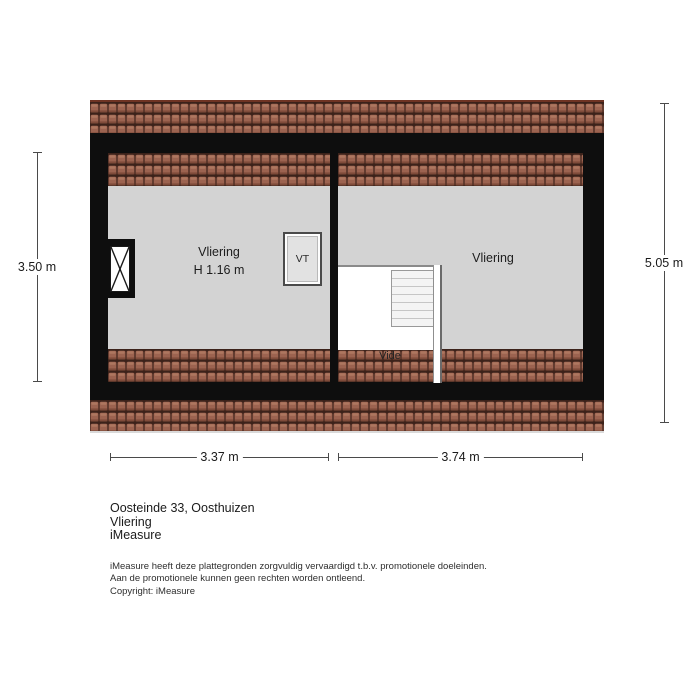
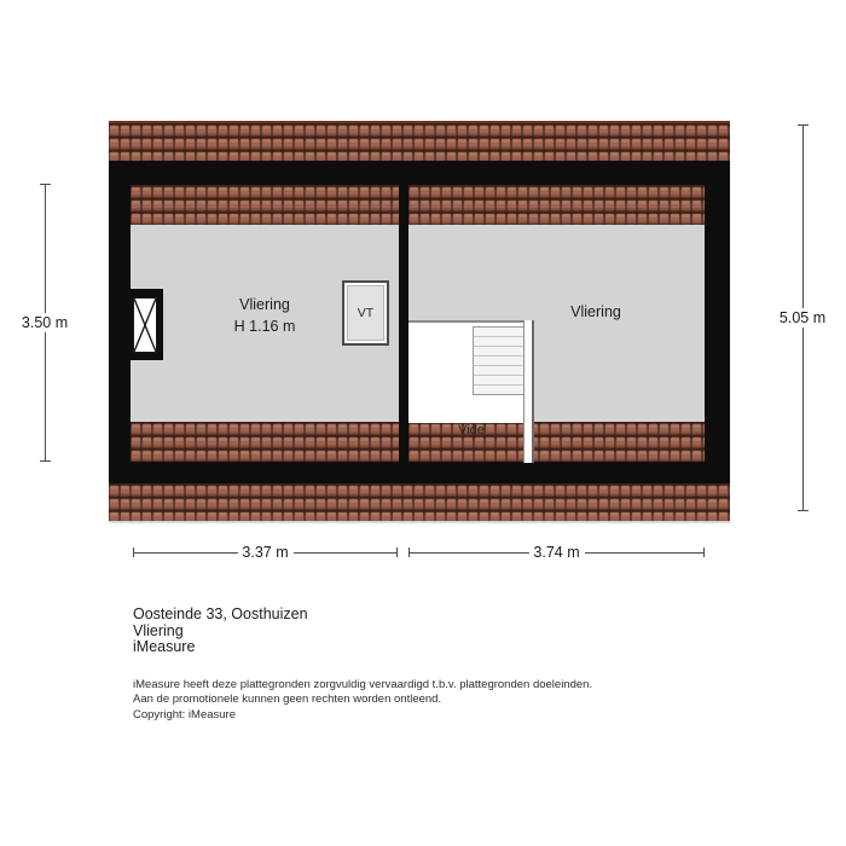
  Vliering
  H 1.16 m
  Vliering
  VT
  Vide
  3.50 m
  5.05 m
  3.37 m
  3.74 m
  Oosteinde 33, Oosthuizen
  Vliering
  iMeasure
- iMeasure heeft deze plattegronden zorgvuldig vervaardigd t.b.v. promotionele doeleinden.
+ iMeasure heeft deze plattegronden zorgvuldig vervaardigd t.b.v. plattegronden doeleinden.
  Aan de promotionele kunnen geen rechten worden ontleend.
  Copyright: iMeasure
